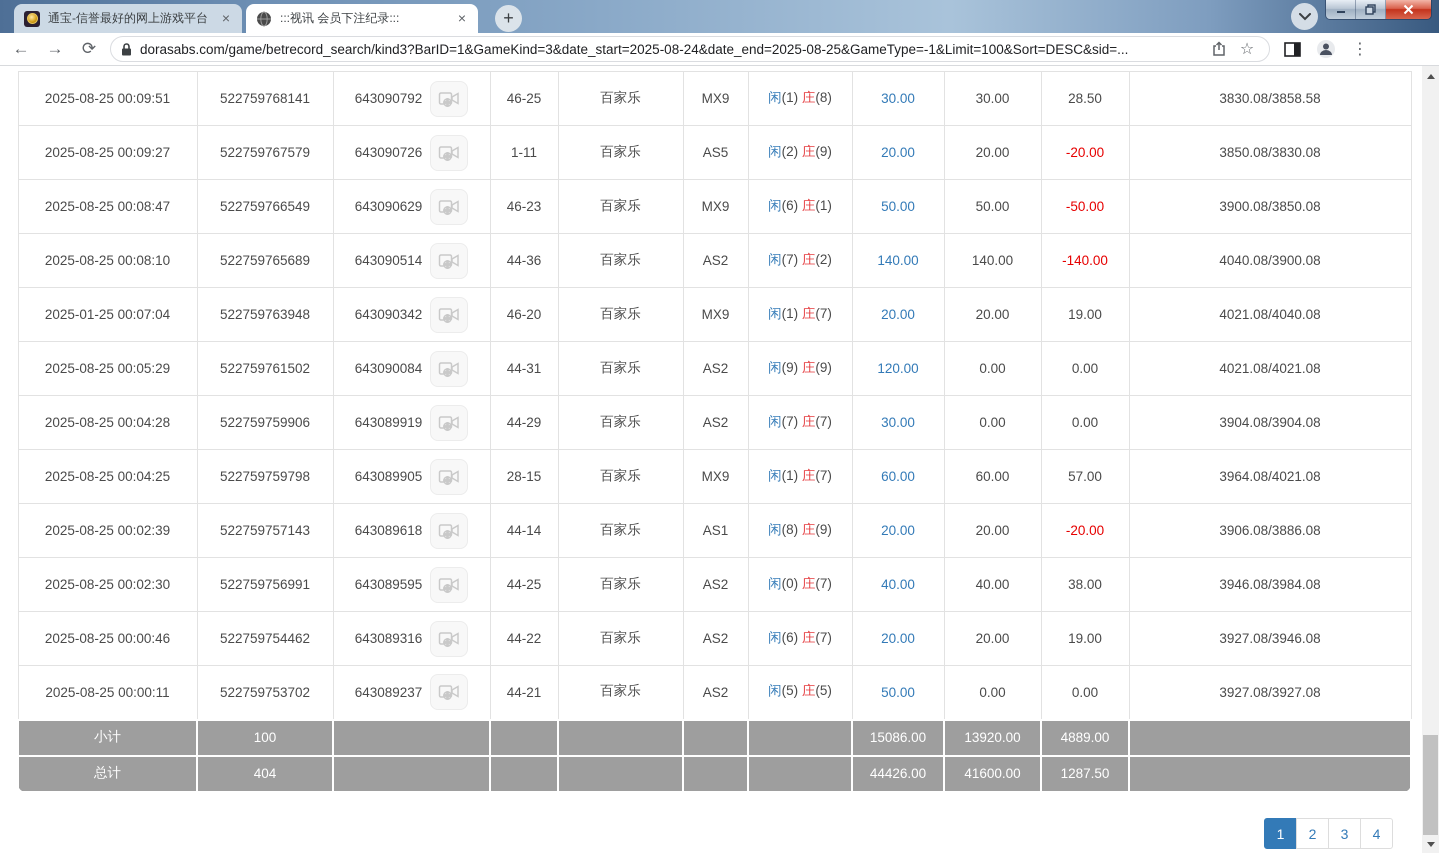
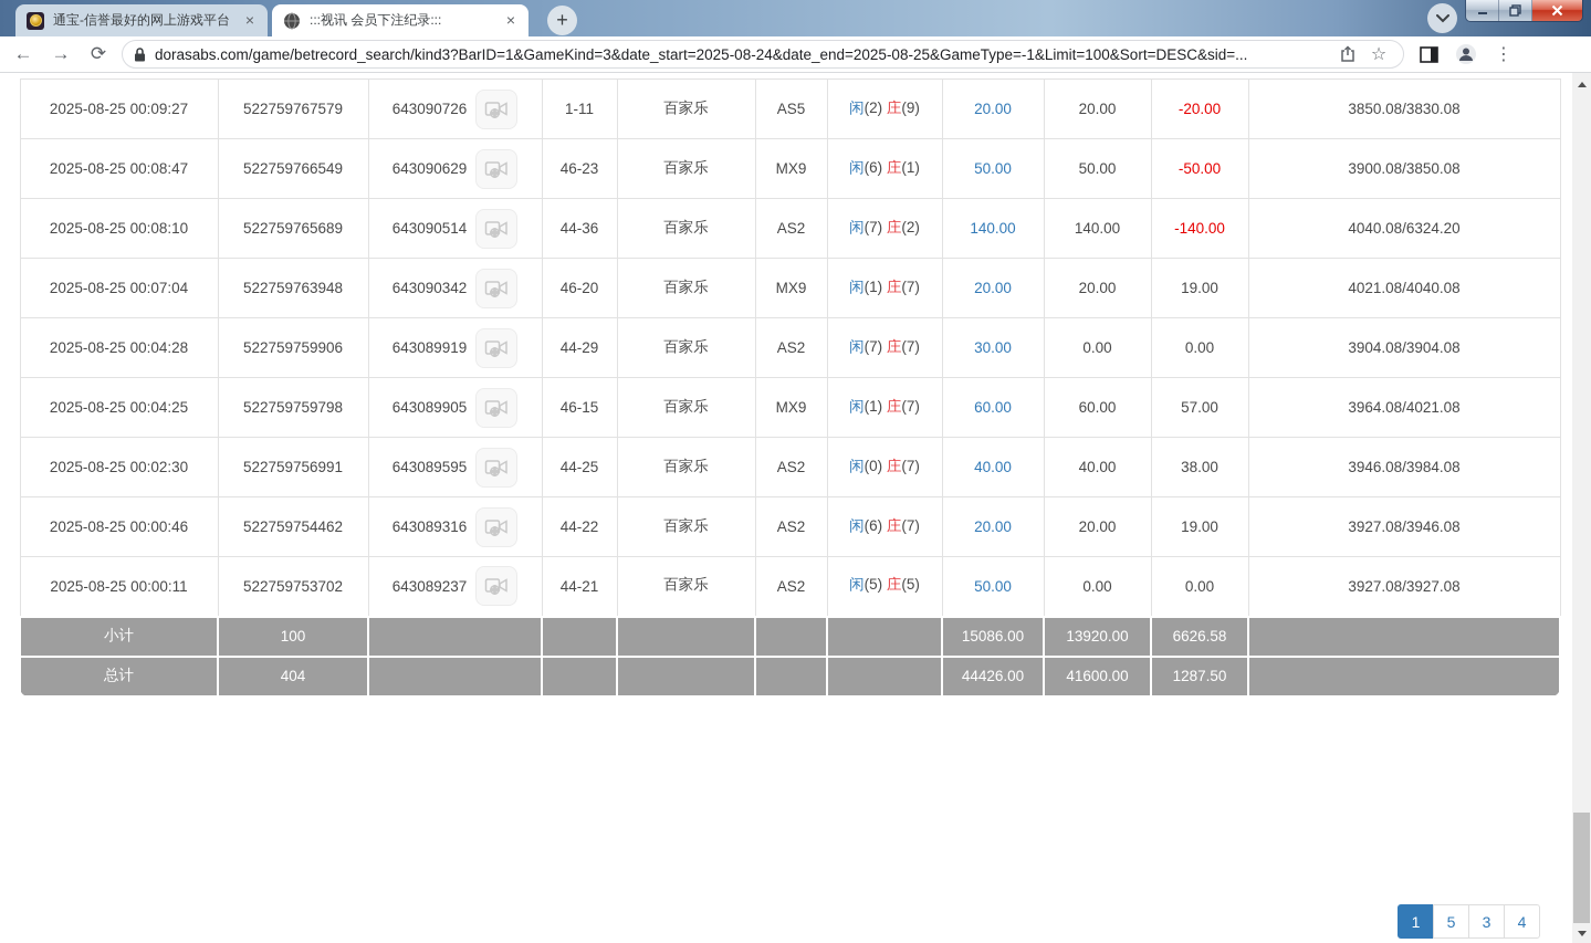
  通宝-信誉最好的网上游戏平台
  ×
  :::视讯 会员下注纪录:::
  ×
  +
  ←
  →
  ⟳
  dorasabs.com/game/betrecord_search/kind3?BarID=1&GameKind=3&date_start=2025-08-24&date_end=2025-08-25&GameType=-1&Limit=100&Sort=DESC&sid=...
  ☆
  ⋮
- 2025-08-25 00:09:51	522759768141	643090792	46-25	百家乐	MX9	闲(1) 庄(8)	30.00	30.00	28.50	3830.08/3858.58
  2025-08-25 00:09:27	522759767579	643090726	1-11	百家乐	AS5	闲(2) 庄(9)	20.00	20.00	-20.00	3850.08/3830.08
  2025-08-25 00:08:47	522759766549	643090629	46-23	百家乐	MX9	闲(6) 庄(1)	50.00	50.00	-50.00	3900.08/3850.08
- 2025-08-25 00:08:10	522759765689	643090514	44-36	百家乐	AS2	闲(7) 庄(2)	140.00	140.00	-140.00	4040.08/3900.08
+ 2025-08-25 00:08:10	522759765689	643090514	44-36	百家乐	AS2	闲(7) 庄(2)	140.00	140.00	-140.00	4040.08/6324.20
- 2025-01-25 00:07:04	522759763948	643090342	46-20	百家乐	MX9	闲(1) 庄(7)	20.00	20.00	19.00	4021.08/4040.08
+ 2025-08-25 00:07:04	522759763948	643090342	46-20	百家乐	MX9	闲(1) 庄(7)	20.00	20.00	19.00	4021.08/4040.08
- 2025-08-25 00:05:29	522759761502	643090084	44-31	百家乐	AS2	闲(9) 庄(9)	120.00	0.00	0.00	4021.08/4021.08
  2025-08-25 00:04:28	522759759906	643089919	44-29	百家乐	AS2	闲(7) 庄(7)	30.00	0.00	0.00	3904.08/3904.08
- 2025-08-25 00:04:25	522759759798	643089905	28-15	百家乐	MX9	闲(1) 庄(7)	60.00	60.00	57.00	3964.08/4021.08
+ 2025-08-25 00:04:25	522759759798	643089905	46-15	百家乐	MX9	闲(1) 庄(7)	60.00	60.00	57.00	3964.08/4021.08
- 2025-08-25 00:02:39	522759757143	643089618	44-14	百家乐	AS1	闲(8) 庄(9)	20.00	20.00	-20.00	3906.08/3886.08
  2025-08-25 00:02:30	522759756991	643089595	44-25	百家乐	AS2	闲(0) 庄(7)	40.00	40.00	38.00	3946.08/3984.08
  2025-08-25 00:00:46	522759754462	643089316	44-22	百家乐	AS2	闲(6) 庄(7)	20.00	20.00	19.00	3927.08/3946.08
  2025-08-25 00:00:11	522759753702	643089237	44-21	百家乐	AS2	闲(5) 庄(5)	50.00	0.00	0.00	3927.08/3927.08
- 小计	100						15086.00	13920.00	4889.00
+ 小计	100						15086.00	13920.00	6626.58
  总计	404						44426.00	41600.00	1287.50
  1
- 2
+ 5
  3
  4
